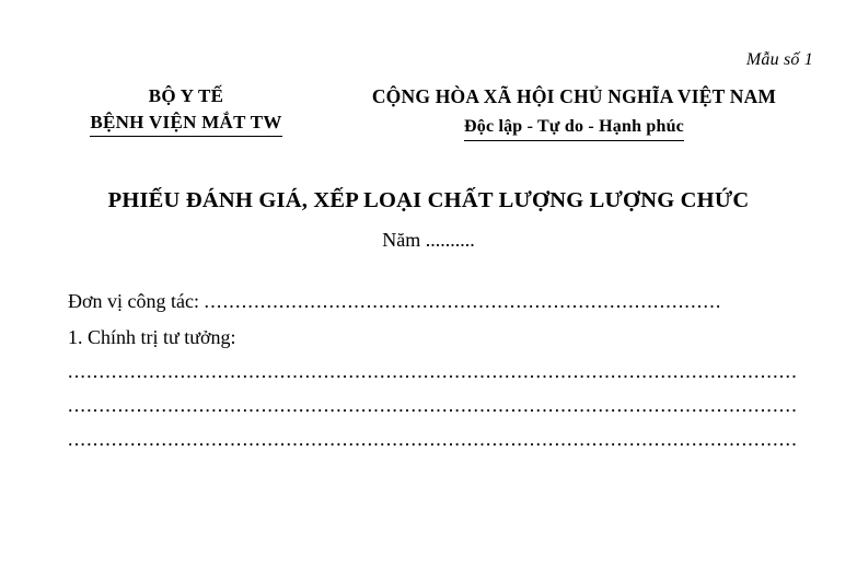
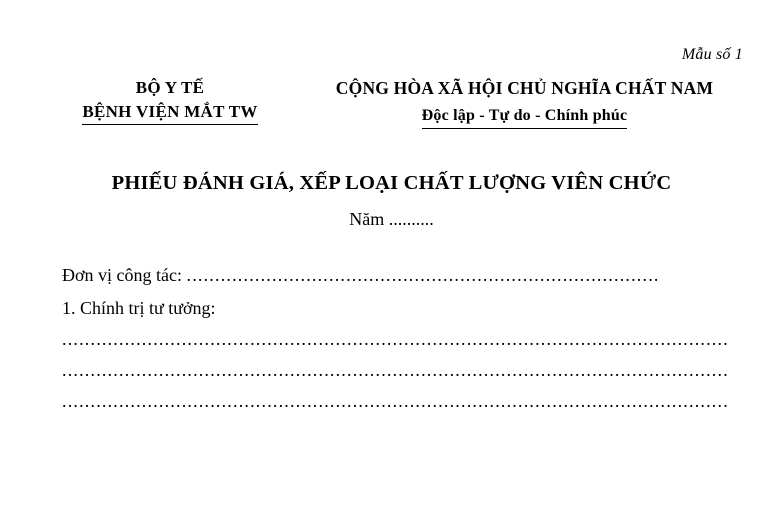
  Mẫu số 1
  BỘ Y TẾ
  BỆNH VIỆN MẮT TW
- CỘNG HÒA XÃ HỘI CHỦ NGHĨA VIỆT NAM
+ CỘNG HÒA XÃ HỘI CHỦ NGHĨA CHẤT NAM
- Độc lập - Tự do - Hạnh phúc
+ Độc lập - Tự do - Chính phúc
- PHIẾU ĐÁNH GIÁ, XẾP LOẠI CHẤT LƯỢNG LƯỢNG CHỨC
+ PHIẾU ĐÁNH GIÁ, XẾP LOẠI CHẤT LƯỢNG VIÊN CHỨC
  Năm ..........
  Đơn vị công tác: ...................................................................................
  1. Chính trị tư tưởng:
  .....................................................................................................................
  .....................................................................................................................
  .....................................................................................................................
